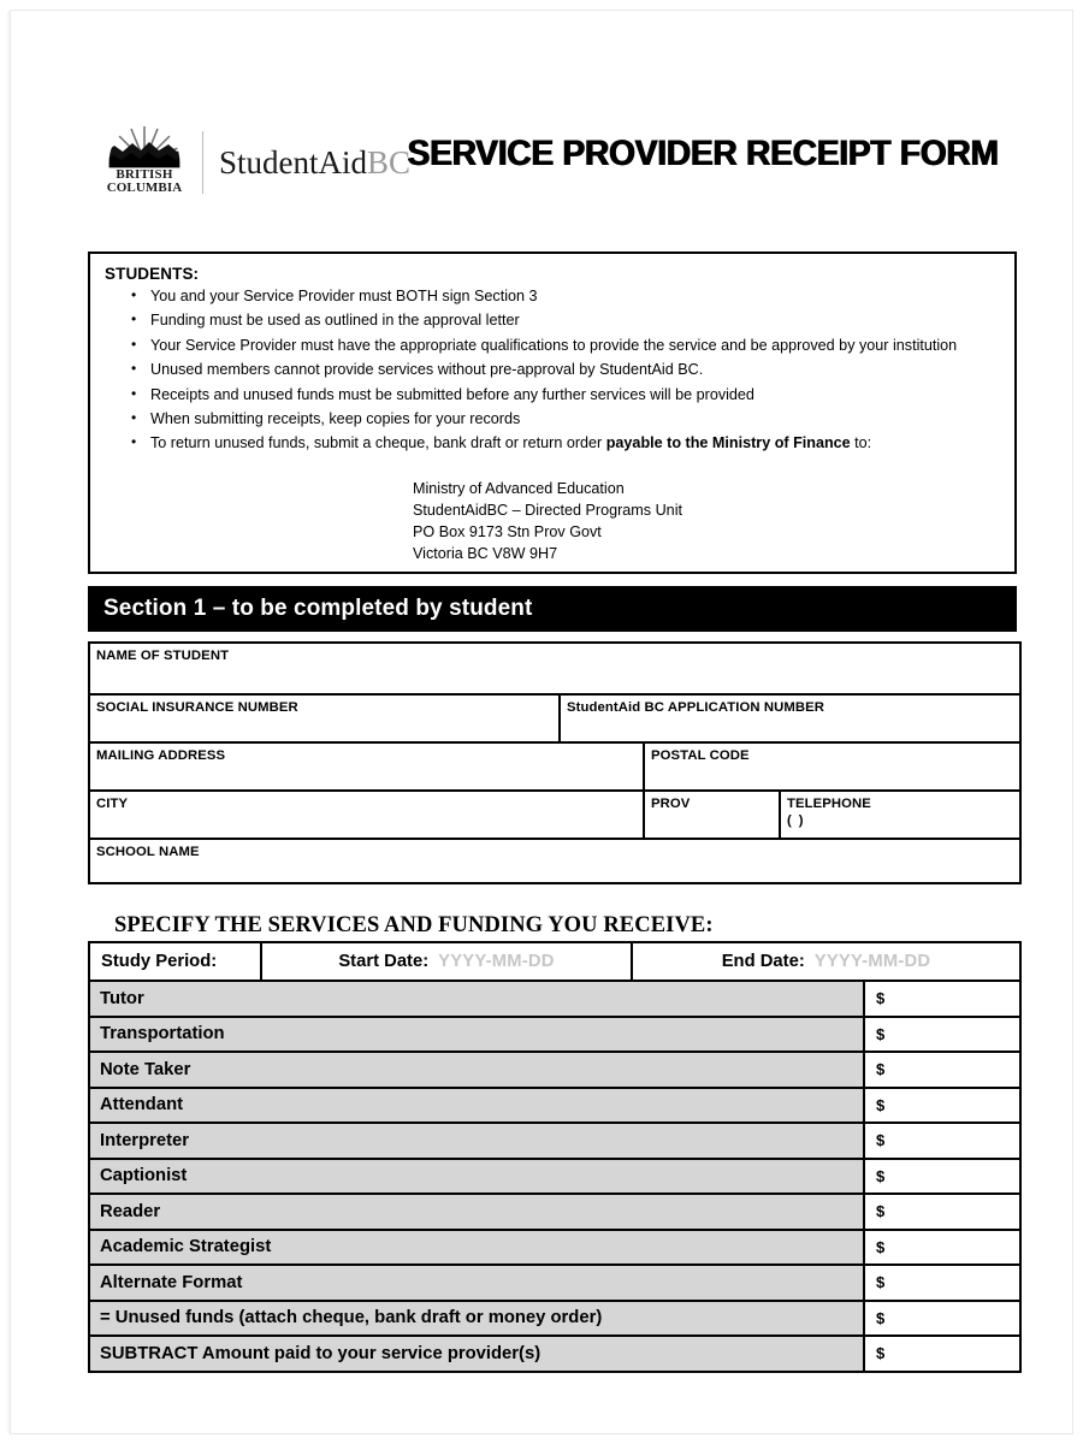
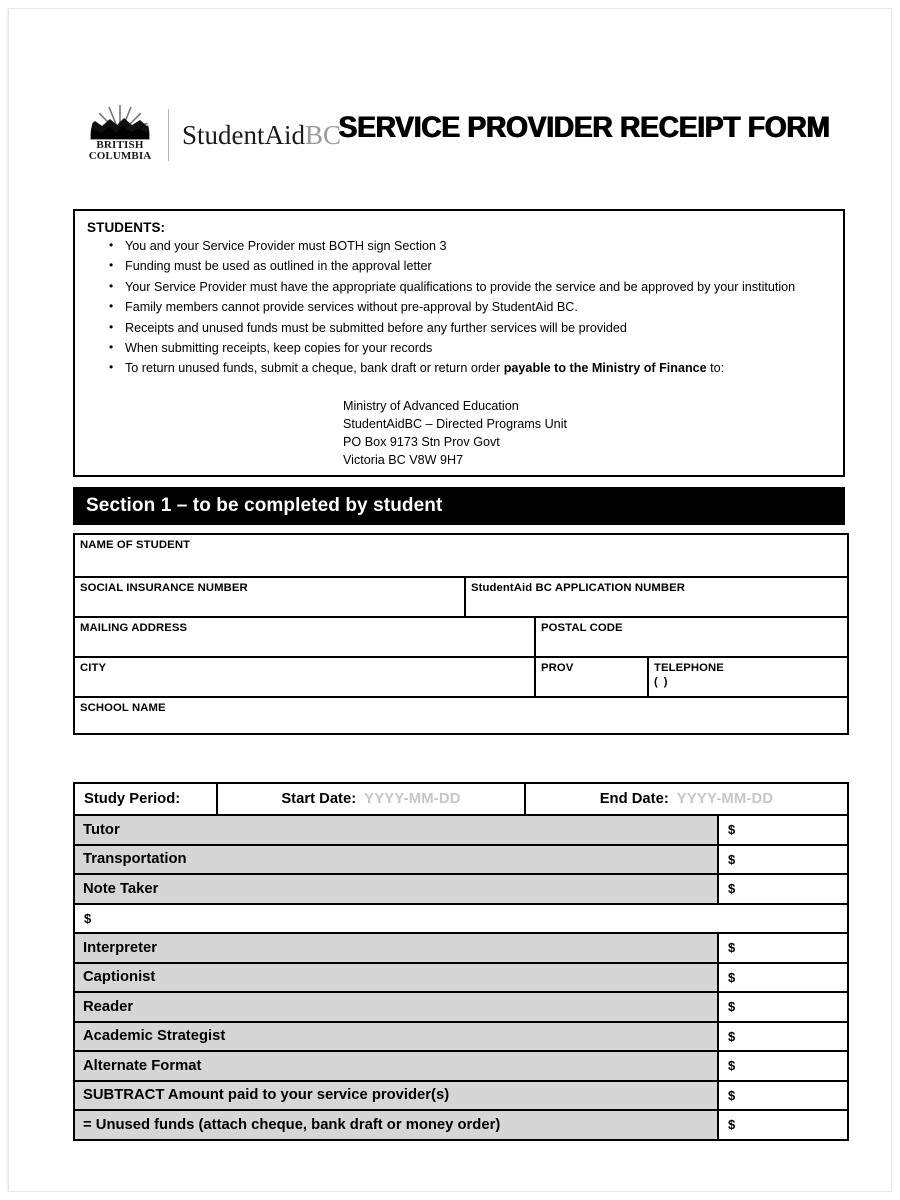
  BRITISH
  COLUMBIA
  StudentAidBC
  SERVICE PROVIDER RECEIPT FORM
  STUDENTS:
  You and your Service Provider must BOTH sign Section 3
  Funding must be used as outlined in the approval letter
  Your Service Provider must have the appropriate qualifications to provide the service and be approved by your institution
- Unused members cannot provide services without pre-approval by StudentAid BC.
+ Family members cannot provide services without pre-approval by StudentAid BC.
  Receipts and unused funds must be submitted before any further services will be provided
  When submitting receipts, keep copies for your records
  To return unused funds, submit a cheque, bank draft or return order payable to the Ministry of Finance to:
  Ministry of Advanced Education
  StudentAidBC – Directed Programs Unit
  PO Box 9173 Stn Prov Govt
  Victoria BC V8W 9H7
  Section 1 – to be completed by student
  NAME OF STUDENT
  SOCIAL INSURANCE NUMBER
  StudentAid BC APPLICATION NUMBER
  MAILING ADDRESS
  POSTAL CODE
  CITY
  PROV
  TELEPHONE
  ( )
  SCHOOL NAME
- SPECIFY THE SERVICES AND FUNDING YOU RECEIVE:
  Study Period:
  Start Date:
  YYYY-MM-DD
  End Date:
  YYYY-MM-DD
  Tutor
  $
  Transportation
  $
  Note Taker
  $
- Attendant
  $
  Interpreter
  $
  Captionist
  $
  Reader
  $
  Academic Strategist
  $
  Alternate Format
  $
- = Unused funds (attach cheque, bank draft or money order)
+ SUBTRACT Amount paid to your service provider(s)
  $
- SUBTRACT Amount paid to your service provider(s)
+ = Unused funds (attach cheque, bank draft or money order)
  $
